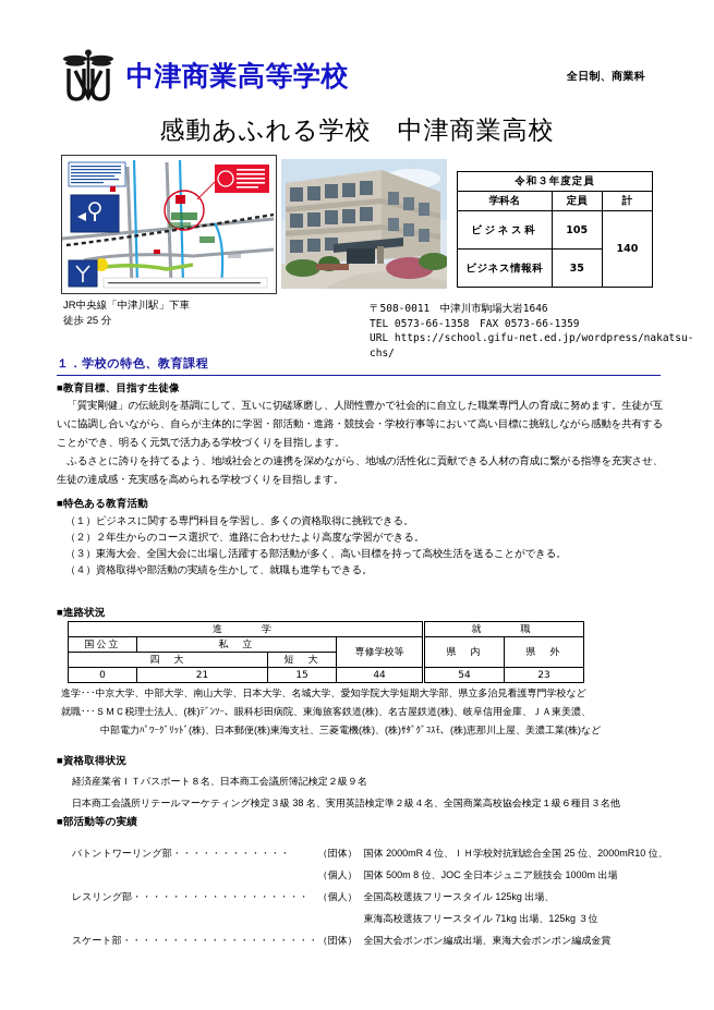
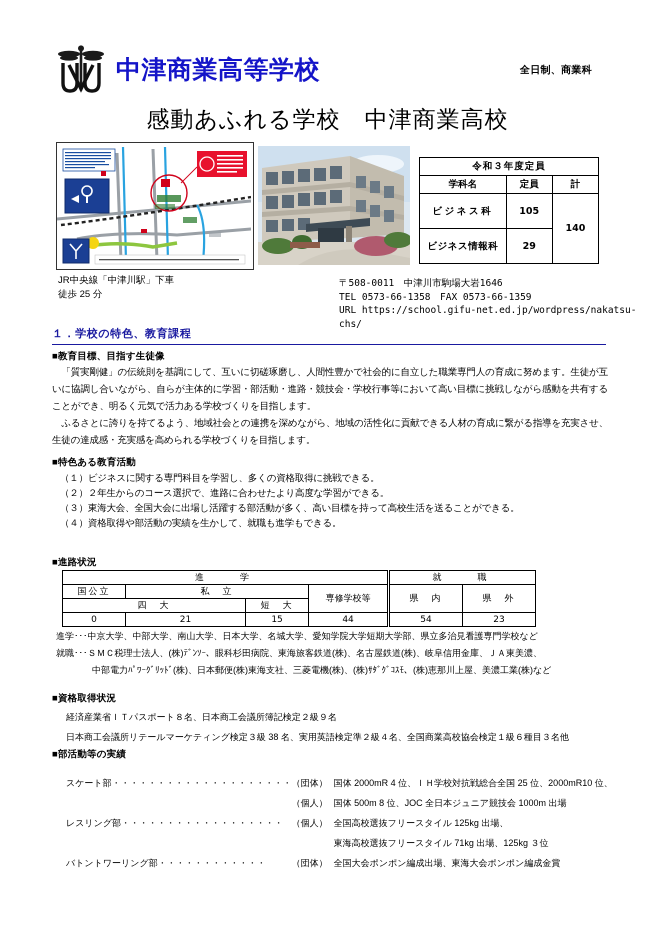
  中津商業高等学校
  全日制、商業科
  感動あふれる学校 中津商業高校
  JR中央線「中津川駅」下車
  徒歩 25 分
  〒508-0011 中津川市駒場大岩1646
  TEL 0573-66-1358 FAX 0573-66-1359
  URL https://school.gifu-net.ed.jp/wordpress/nakatsu-chs/
  令和３年度定員
  学科名	定員	計
  ビジネス科	105	140
- ビジネス情報科	35
+ ビジネス情報科	29
  １．学校の特色、教育課程
  ■教育目標、目指す生徒像
  「質実剛健」の伝統則を基調にして、互いに切磋琢磨し、人間性豊かで社会的に自立した職業専門人の育成に努めます。生徒が互いに協調し合いながら、自らが主体的に学習・部活動・進路・競技会・学校行事等において高い目標に挑戦しながら感動を共有することができ、明るく元気で活力ある学校づくりを目指します。
  ふるさとに誇りを持てるよう、地域社会との連携を深めながら、地域の活性化に貢献できる人材の育成に繋がる指導を充実させ、生徒の達成感・充実感を高められる学校づくりを目指します。
  ■特色ある教育活動
  （１）ビジネスに関する専門科目を学習し、多くの資格取得に挑戦できる。
  （２）２年生からのコース選択で、進路に合わせたより高度な学習ができる。
  （３）東海大会、全国大会に出場し活躍する部活動が多く、高い目標を持って高校生活を送ることができる。
  （４）資格取得や部活動の実績を生かして、就職も進学もできる。
  ■進路状況
  進 学		就 職
  国公立	私 立	専修学校等	県 内	県 外
  四 大	短 大
  0	21	15	44		54	23
  進学･･･中京大学、中部大学、南山大学、日本大学、名城大学、愛知学院大学短期大学部、県立多治見看護専門学校など
  就職･･･ＳＭＣ税理士法人、(株)ﾃﾞﾝｿｰ、眼科杉田病院、東海旅客鉄道(株)、名古屋鉄道(株)、岐阜信用金庫、ＪＡ東美濃、
  中部電力ﾊﾟﾜｰｸﾞﾘｯﾄﾞ(株)、日本郵便(株)東海支社、三菱電機(株)、(株)ｻﾀﾞｸﾞｺｽﾓ、(株)恵那川上屋、美濃工業(株)など
  ■資格取得状況
  経済産業省ＩＴパスポート８名、日本商工会議所簿記検定２級９名
  日本商工会議所リテールマーケティング検定３級 38 名、実用英語検定準２級４名、全国商業高校協会検定１級６種目３名他
  ■部活動等の実績
- バトントワーリング部・・・・・・・・・・・・	（団体）	国体 2000mR 4 位、ＩＨ学校対抗戦総合全国 25 位、2000mR10 位、
+ スケート部・・・・・・・・・・・・・・・・・・・・	（団体）	国体 2000mR 4 位、ＩＨ学校対抗戦総合全国 25 位、2000mR10 位、
  	（個人）	国体 500m 8 位、JOC 全日本ジュニア競技会 1000m 出場
  レスリング部・・・・・・・・・・・・・・・・・・	（個人）	全国高校選抜フリースタイル 125kg 出場、
  		東海高校選抜フリースタイル 71kg 出場、125kg ３位
- スケート部・・・・・・・・・・・・・・・・・・・・	（団体）	全国大会ポンポン編成出場、東海大会ポンポン編成金賞
+ バトントワーリング部・・・・・・・・・・・・	（団体）	全国大会ポンポン編成出場、東海大会ポンポン編成金賞
